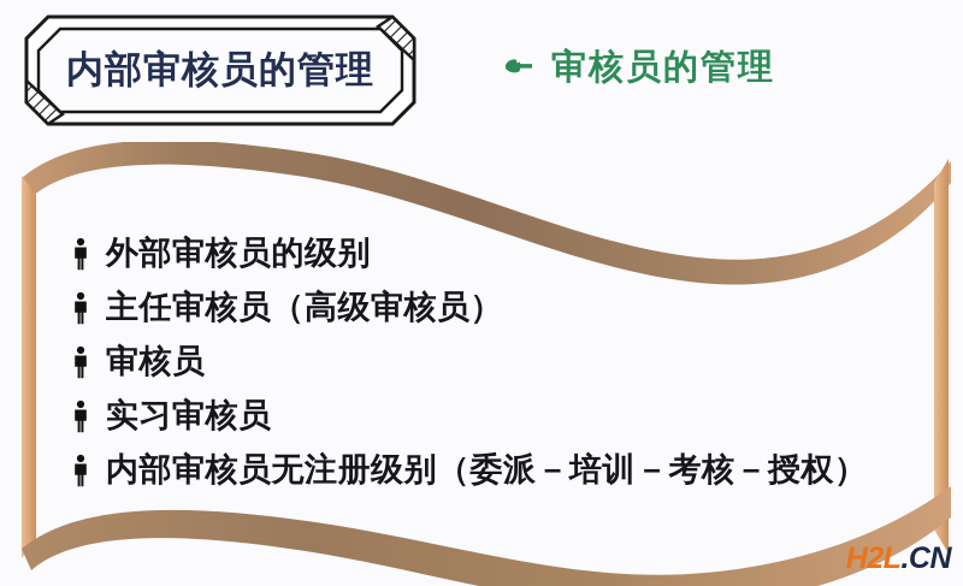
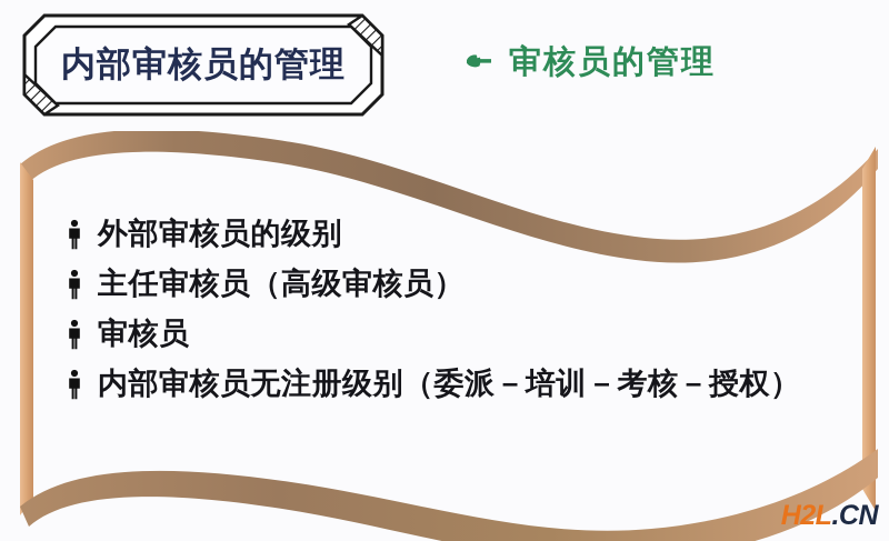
  内部审核员的管理
  审核员的管理
  外部审核员的级别
  主任审核员（高级审核员）
  审核员
- 实习审核员
  内部审核员无注册级别（委派－培训－考核－授权）
  H2L.CN
